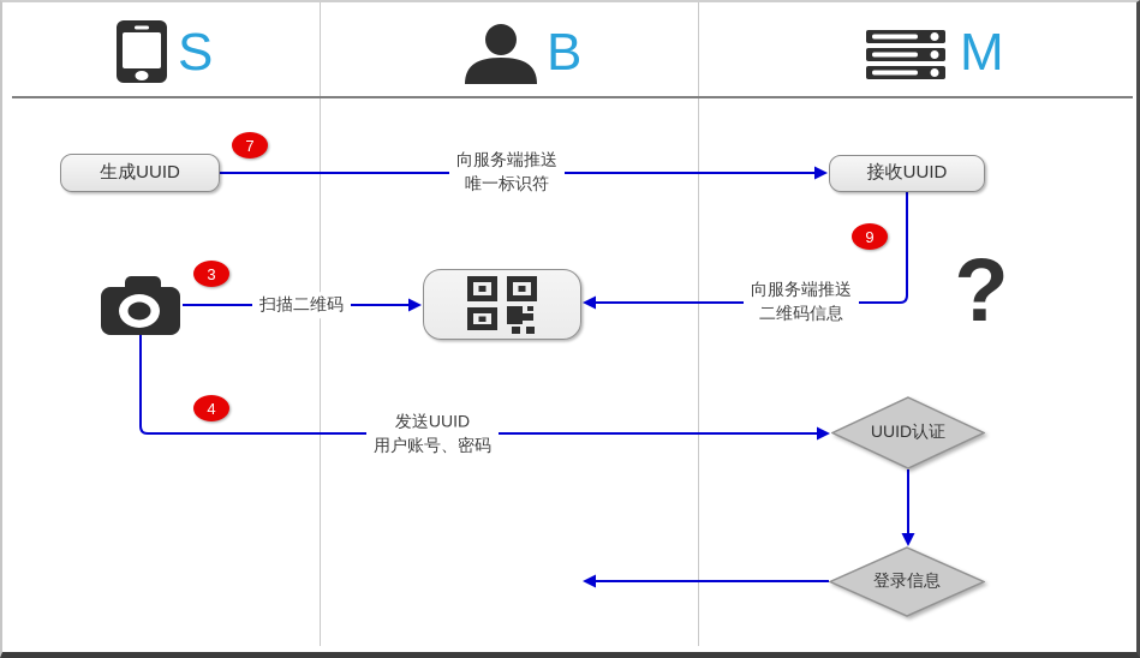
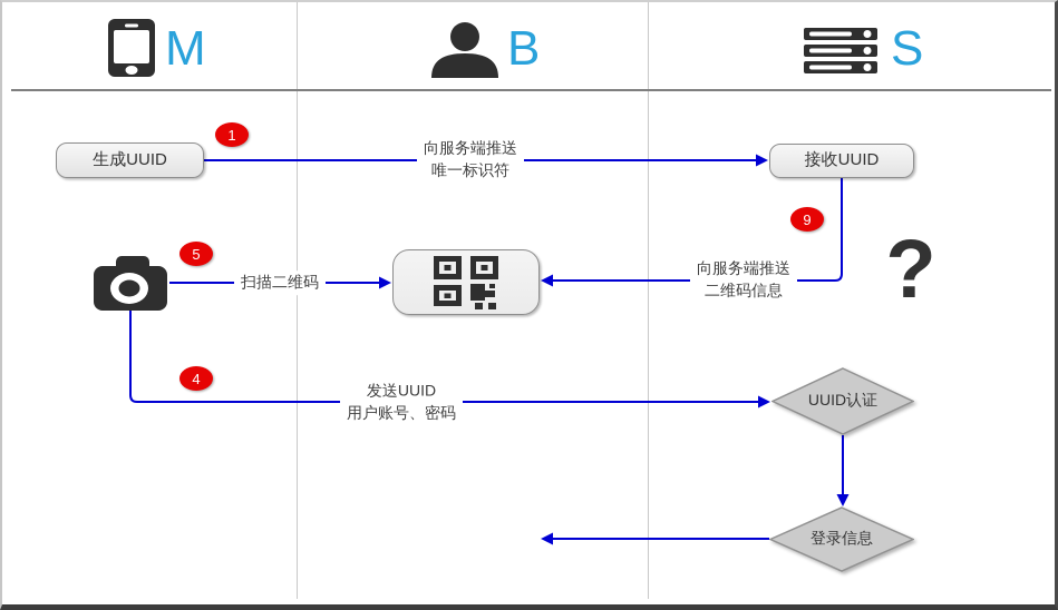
- S
+ M
  B
- M
+ S
  生成UUID
  接收UUID
  ?
  UUID认证
  登录信息
  向服务端推送
  唯一标识符
  向服务端推送
  二维码信息
  扫描二维码
  发送UUID
  用户账号、密码
- 7
+ 1
  9
- 3
+ 5
  4
